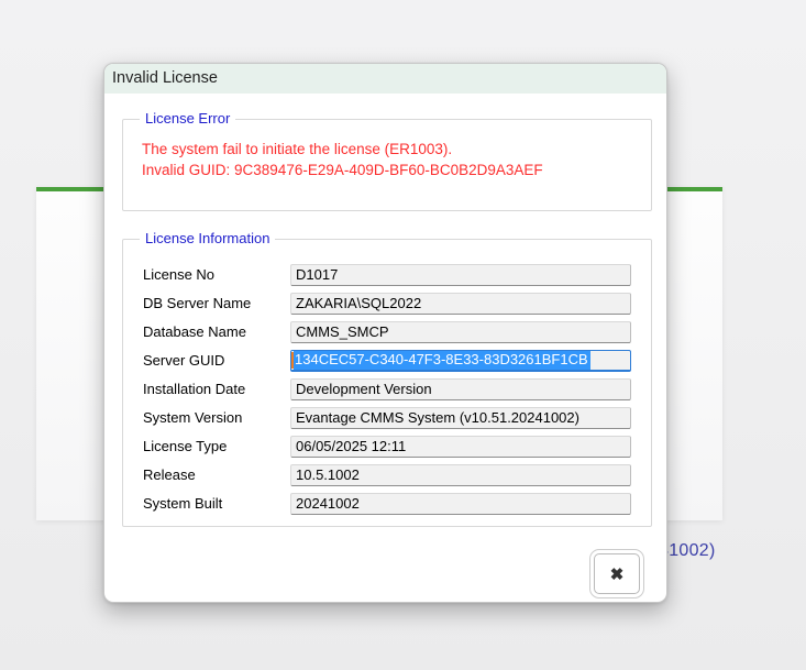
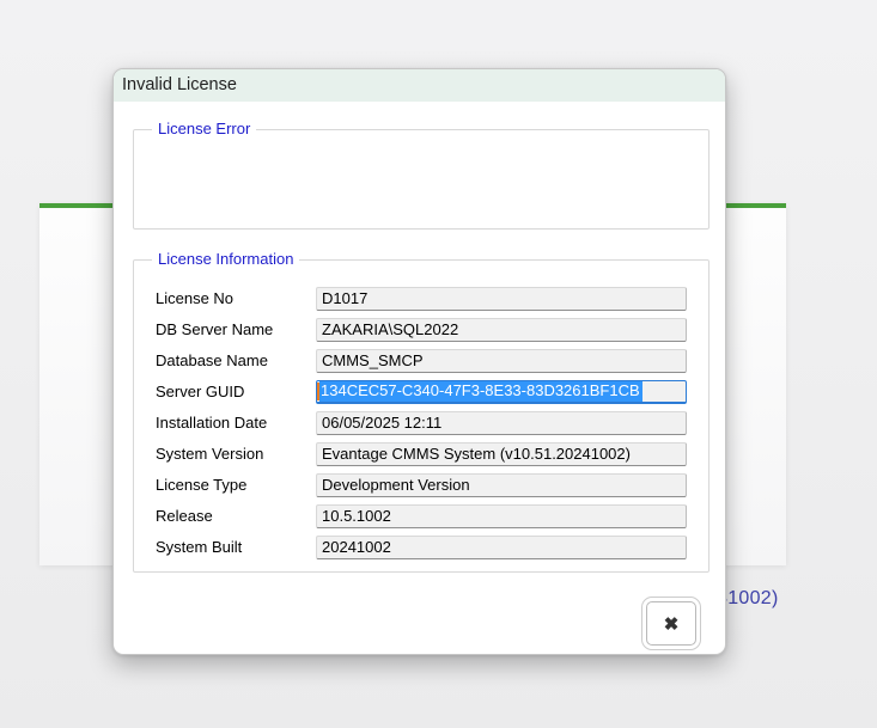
  1002)
  Invalid License
  License Error
- The system fail to initiate the license (ER1003).
- Invalid GUID: 9C389476-E29A-409D-BF60-BC0B2D9A3AEF
  License Information
  License No
  D1017
  DB Server Name
  ZAKARIA\SQL2022
  Database Name
  CMMS_SMCP
  Server GUID
  134CEC57-C340-47F3-8E33-83D3261BF1CB
  Installation Date
- Development Version
+ 06/05/2025 12:11
  System Version
  Evantage CMMS System (v10.51.20241002)
  License Type
- 06/05/2025 12:11
+ Development Version
  Release
  10.5.1002
  System Built
  20241002
  ✖
